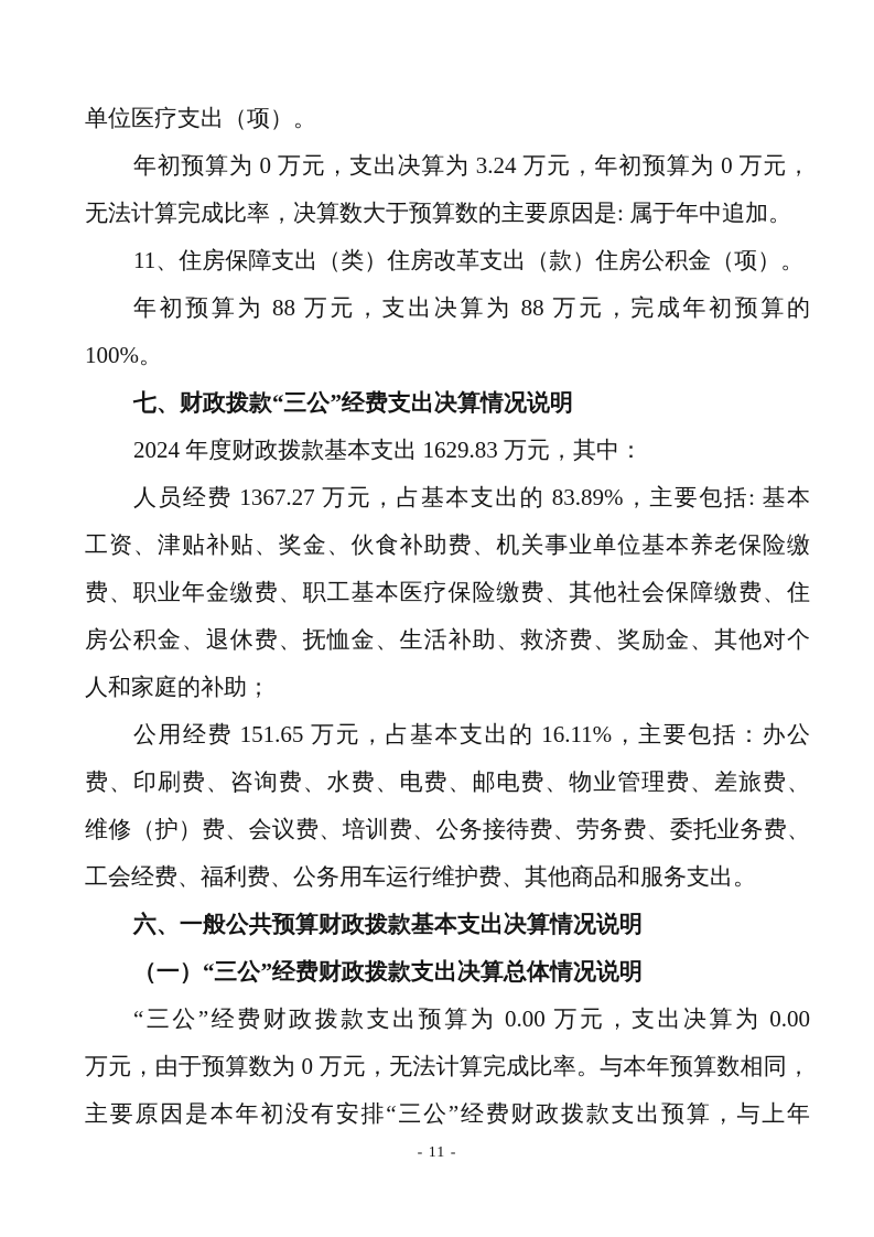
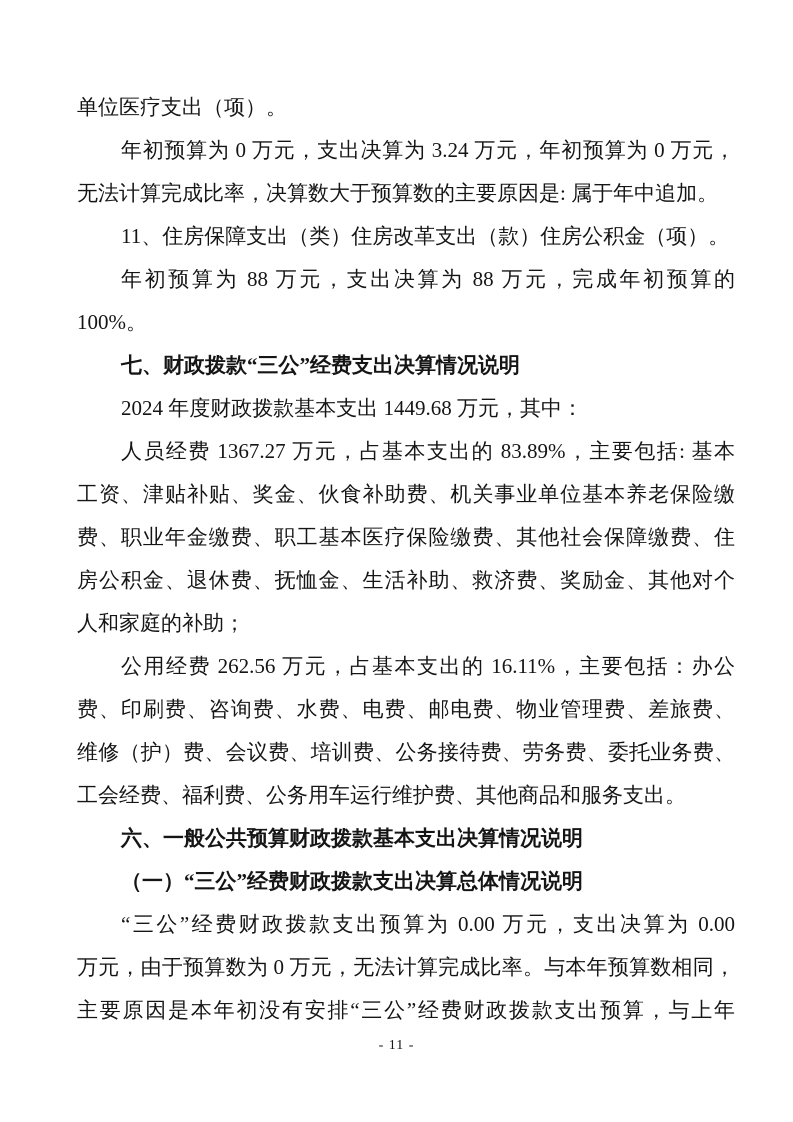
  单位医疗支出（项）。
  年初预算为 0 万元，支出决算为 3.24 万元，年初预算为 0 万元，
  无法计算完成比率，决算数大于预算数的主要原因是: 属于年中追加。
  11、住房保障支出（类）住房改革支出（款）住房公积金（项）。
  年初预算为 88 万元，支出决算为 88 万元，完成年初预算的
  100%。
  七、财政拨款“三公”经费支出决算情况说明
- 2024 年度财政拨款基本支出 1629.83 万元，其中：
+ 2024 年度财政拨款基本支出 1449.68 万元，其中：
  人员经费 1367.27 万元，占基本支出的 83.89%，主要包括: 基本
  工资、津贴补贴、奖金、伙食补助费、机关事业单位基本养老保险缴
  费、职业年金缴费、职工基本医疗保险缴费、其他社会保障缴费、住
  房公积金、退休费、抚恤金、生活补助、救济费、奖励金、其他对个
  人和家庭的补助；
- 公用经费 151.65 万元，占基本支出的 16.11%，主要包括：办公
+ 公用经费 262.56 万元，占基本支出的 16.11%，主要包括：办公
  费、印刷费、咨询费、水费、电费、邮电费、物业管理费、差旅费、
  维修（护）费、会议费、培训费、公务接待费、劳务费、委托业务费、
  工会经费、福利费、公务用车运行维护费、其他商品和服务支出。
  六、一般公共预算财政拨款基本支出决算情况说明
  （一）“三公”经费财政拨款支出决算总体情况说明
  “三公”经费财政拨款支出预算为 0.00 万元，支出决算为 0.00
  万元，由于预算数为 0 万元，无法计算完成比率。与本年预算数相同，
  主要原因是本年初没有安排“三公”经费财政拨款支出预算，与上年
  - 11 -
